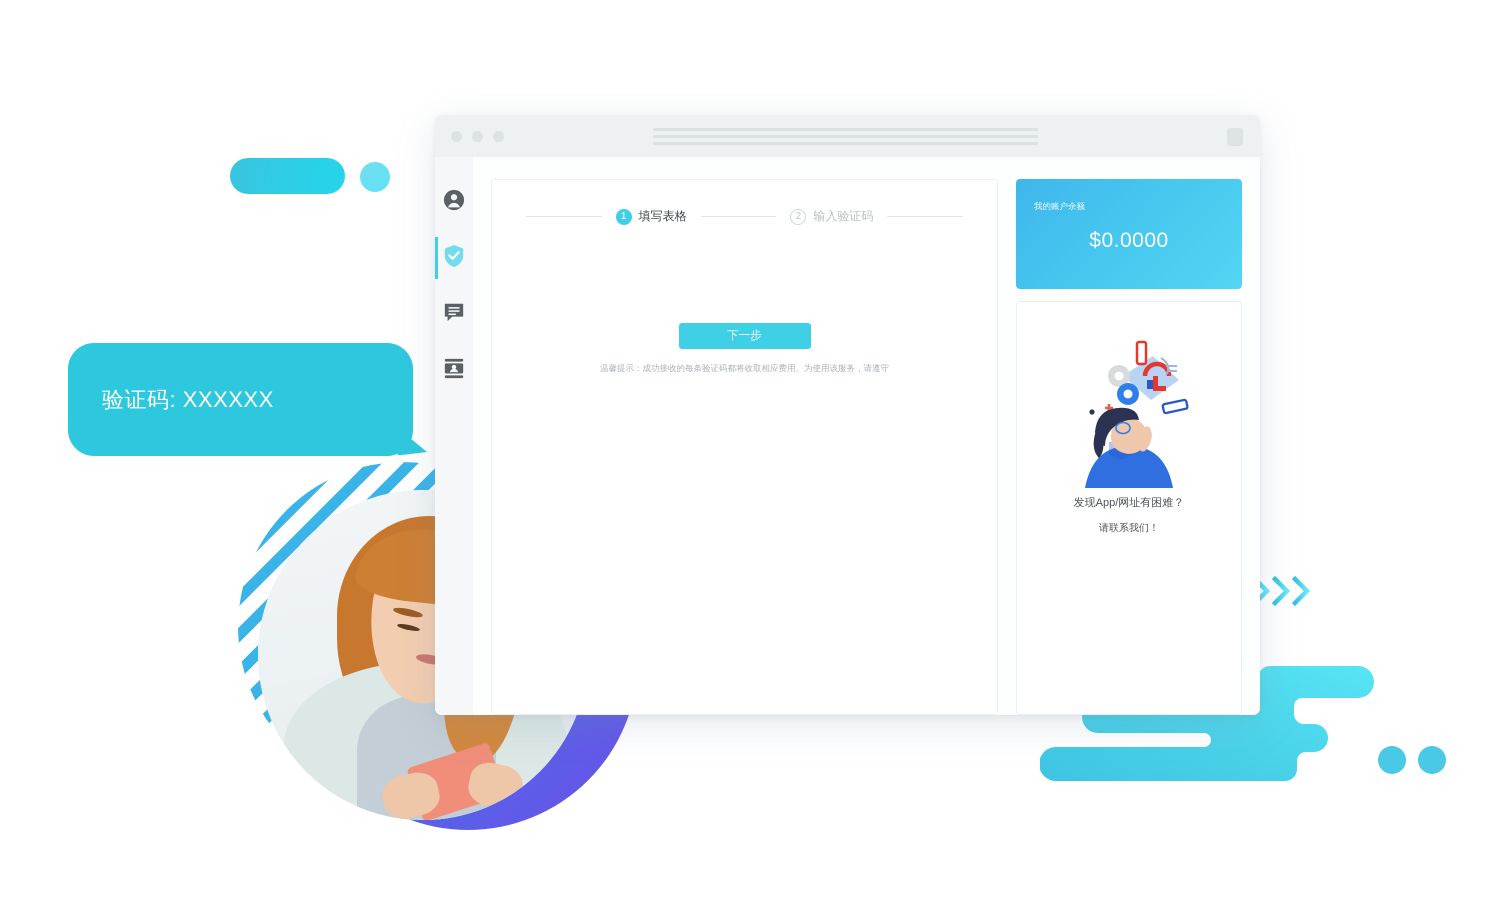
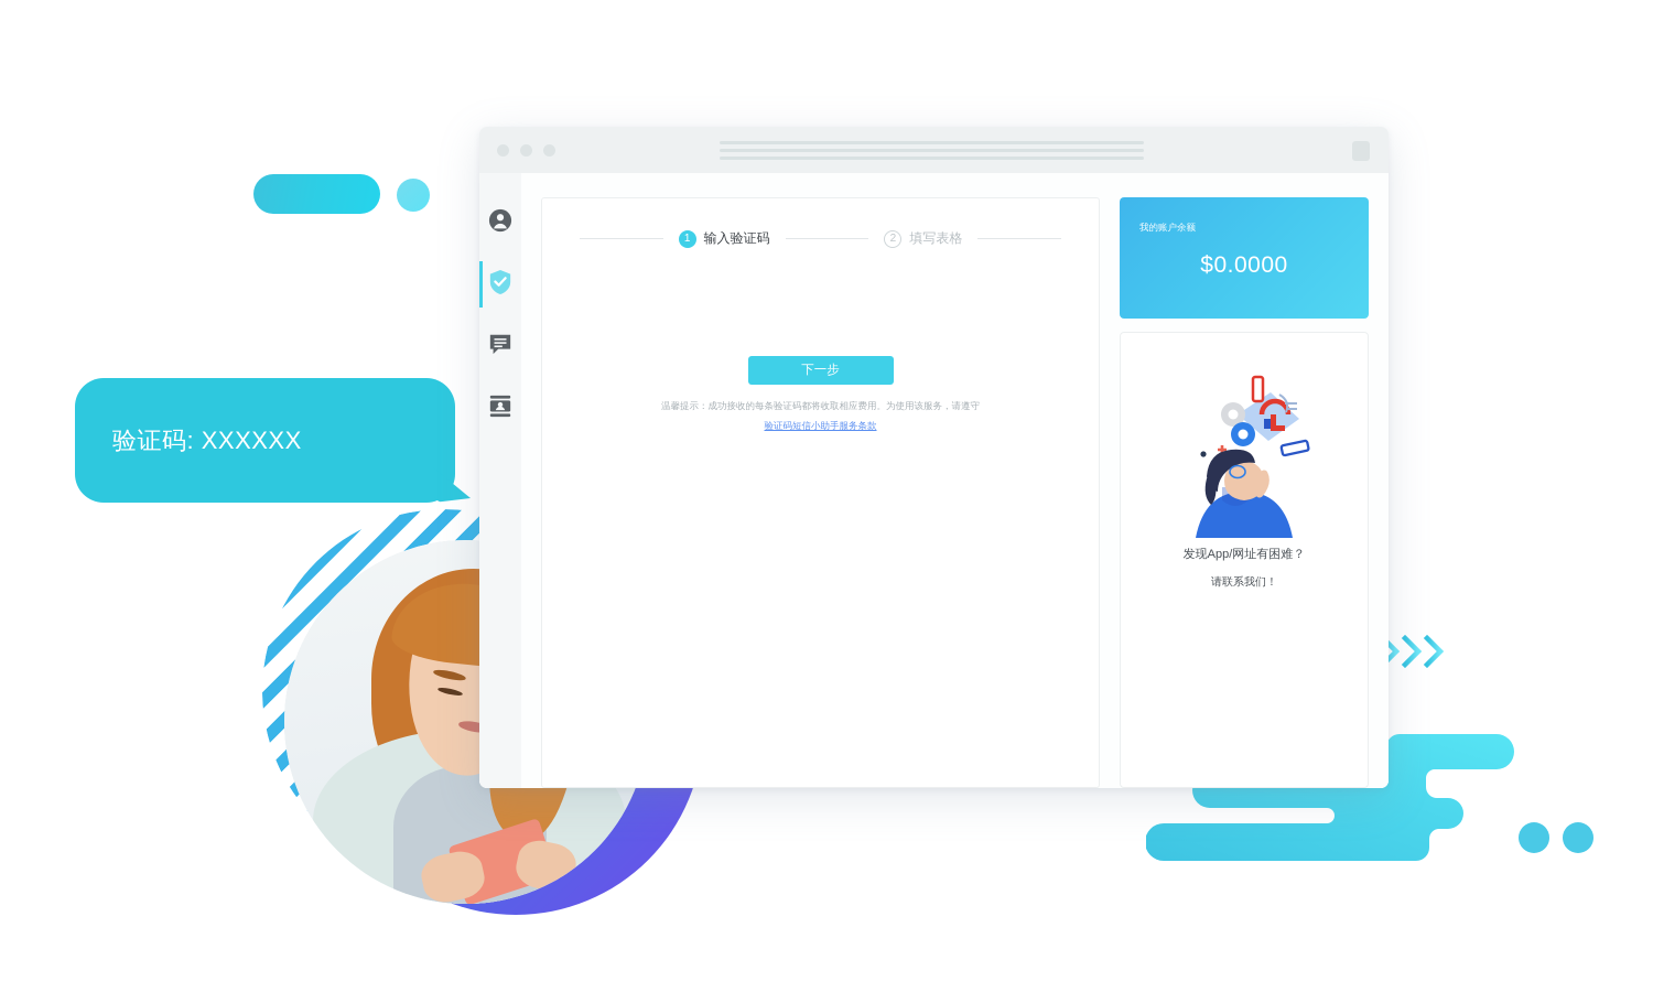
  验证码: XXXXXX
  1
- 填写表格
+ 输入验证码
  2
- 输入验证码
+ 填写表格
  下一步
  温馨提示：成功接收的每条验证码都将收取相应费用。为使用该服务，请遵守
+ 验证码短信小助手服务条款
  我的账户余额
  $0.0000
  发现App/网址有困难？
  请联系我们！
